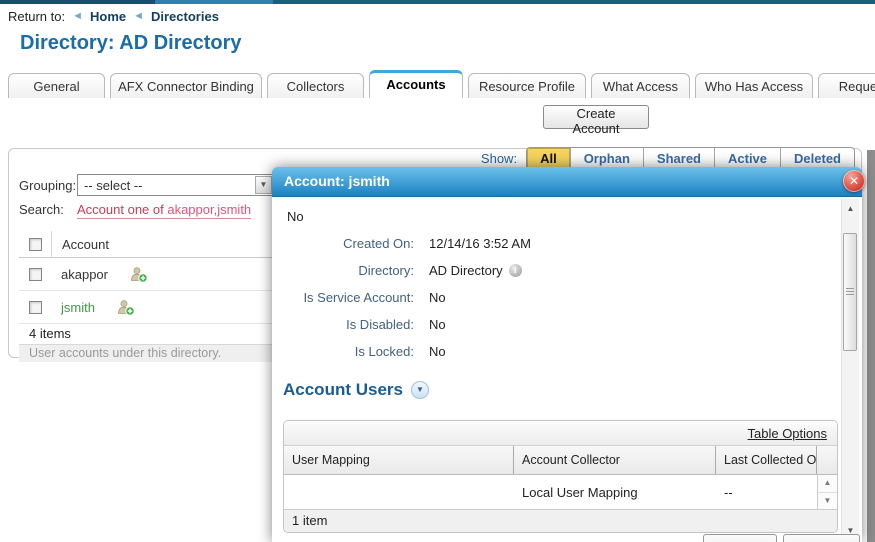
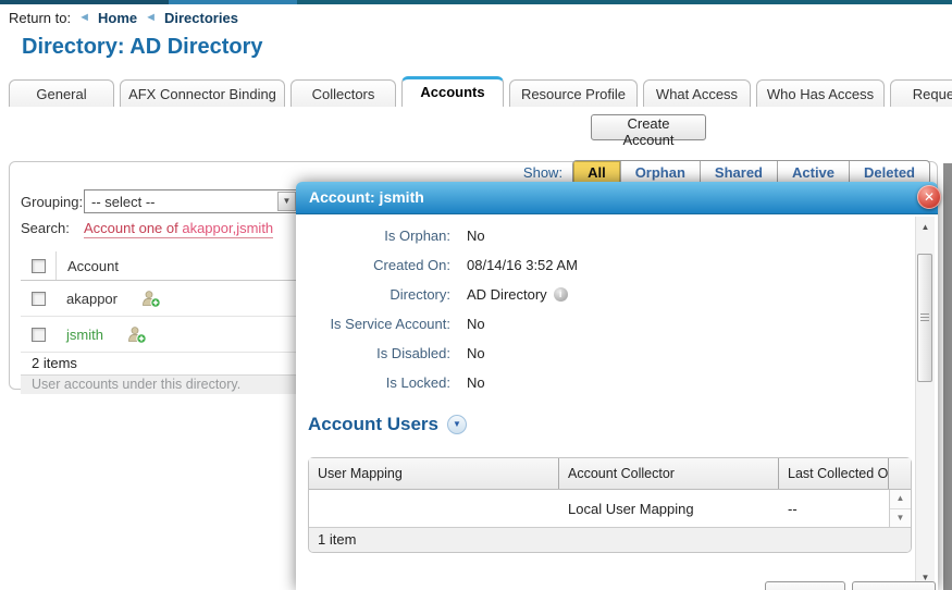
  Return to:
  ◄
  Home
  ◄
  Directories
  Directory: AD Directory
  General
  AFX Connector Binding
  Collectors
  Accounts
  Resource Profile
  What Access
  Who Has Access
  Reque
  Create Account
  Show:
  All
  Orphan
  Shared
  Active
  Deleted
  Grouping:
  -- select --
  ▼
  Search:
  Account one of akappor,jsmith
  Account
  akappor
  jsmith
- 4 items
+ 2 items
  User accounts under this directory.
  Account: jsmith
  ✕
+ Is Orphan:
  No
  Created On:
- 12/14/16 3:52 AM
+ 08/14/16 3:52 AM
  Directory:
  AD Directory
  i
  Is Service Account:
  No
  Is Disabled:
  No
  Is Locked:
  No
  Account Users
  ▼
- Table Options
  User Mapping
  Account Collector
  Last Collected O
  Local User Mapping
  --
  ▲
  ▼
  1 item
  ▲
  ▼
